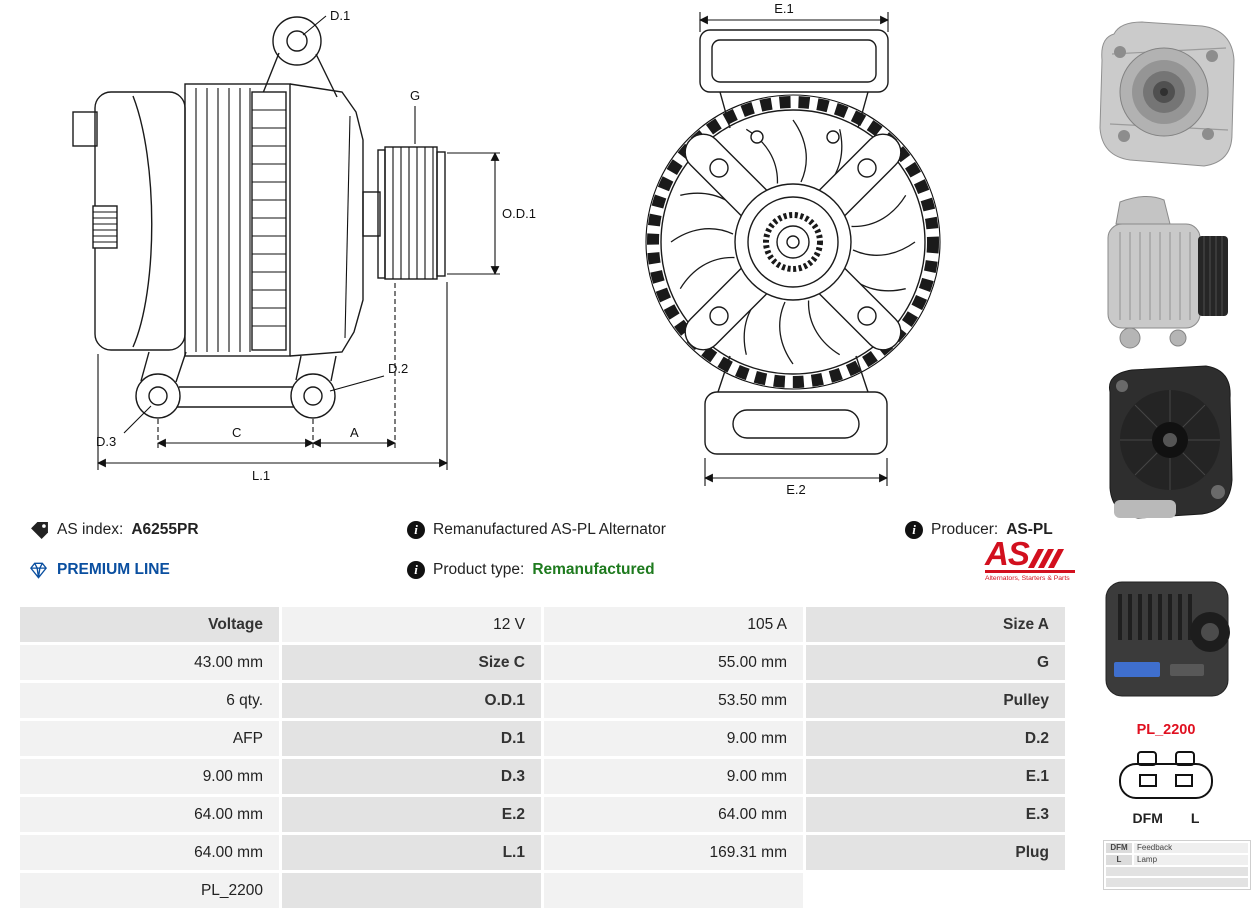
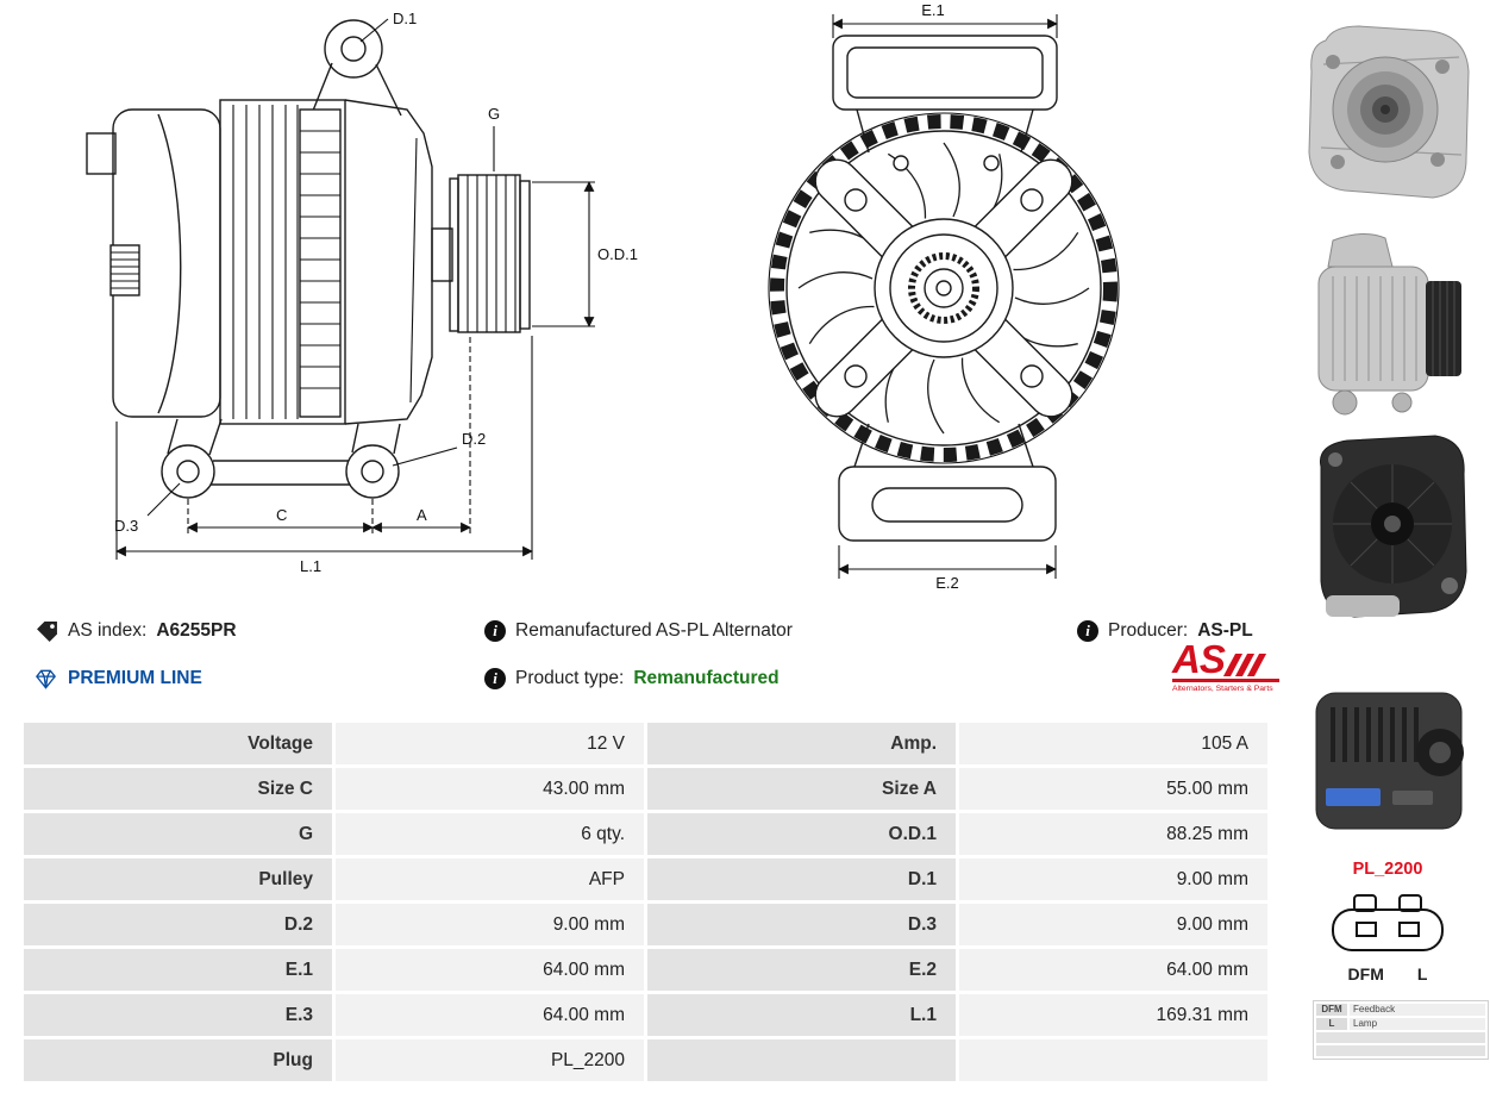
  D.1
  G
  O.D.1
  D.2
  D.3
  C
  A
  L.1
  E.1
  E.2
  AS index:
  A6255PR
  i
  Remanufactured AS-PL Alternator
  i
  Producer:
  AS-PL
  PREMIUM LINE
  i
  Product type:
  Remanufactured
  AS
  Voltage
  12 V
+ Amp.
  105 A
- Size A
+ Size C
  43.00 mm
- Size C
+ Size A
  55.00 mm
  G
  6 qty.
  O.D.1
- 53.50 mm
+ 88.25 mm
  Pulley
  AFP
  D.1
  9.00 mm
  D.2
  9.00 mm
  D.3
  9.00 mm
  E.1
  64.00 mm
  E.2
  64.00 mm
  E.3
  64.00 mm
  L.1
  169.31 mm
  Plug
  PL_2200
  PL_2200
  DFM
  L
  DFM
  Feedback
  L
  Lamp
